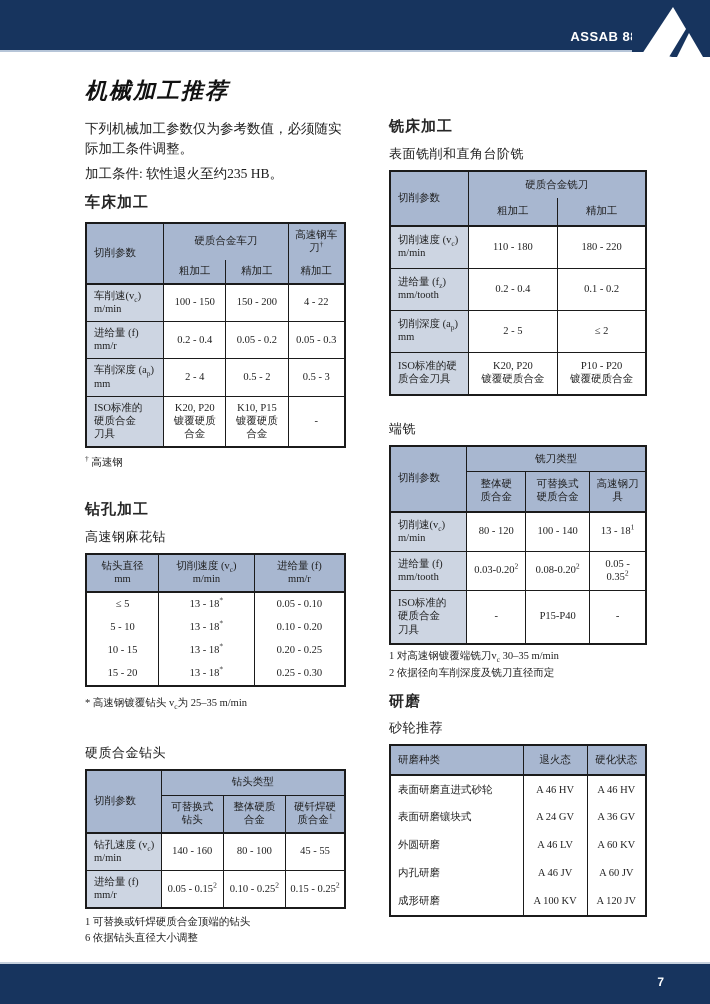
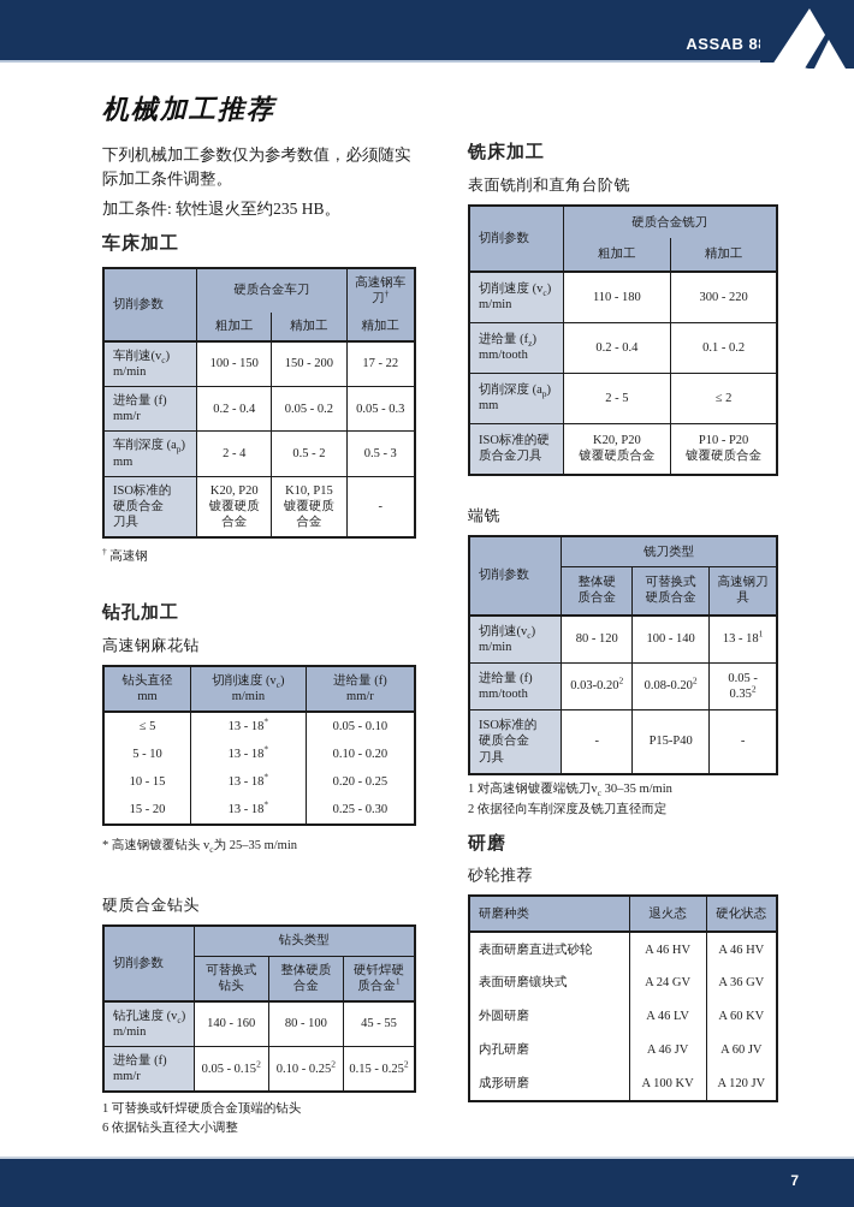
  ASSAB 8
  机械加工推荐
  下列机械加工参数仅为参考数值，必须随实际加工条件调整。
  加工条件: 软性退火至约235 HB。
  车床加工
  切削参数	硬质合金车刀	高速钢车刀†
  粗加工	精加工	精加工
- 车削速(vc)m/min	100 - 150	150 - 200	4 - 22
+ 车削速(vc)m/min	100 - 150	150 - 200	17 - 22
  进给量 (f)mm/r	0.2 - 0.4	0.05 - 0.2	0.05 - 0.3
  车削深度 (ap)mm	2 - 4	0.5 - 2	0.5 - 3
  ISO标准的硬质合金刀具	K20, P20镀覆硬质合金	K10, P15镀覆硬质合金	-
  † 高速钢
  钻孔加工
  高速钢麻花钻
  钻头直径mm	切削速度 (vc)m/min	进给量 (f)mm/r
  ≤ 5	13 - 18*	0.05 - 0.10
  5 - 10	13 - 18*	0.10 - 0.20
  10 - 15	13 - 18*	0.20 - 0.25
  15 - 20	13 - 18*	0.25 - 0.30
  * 高速钢镀覆钻头 vc为 25–35 m/min
  硬质合金钻头
  切削参数	钻头类型
  可替换式钻头	整体硬质合金	硬钎焊硬质合金1
  钻孔速度 (vc)m/min	140 - 160	80 - 100	45 - 55
  进给量 (f)mm/r	0.05 - 0.152	0.10 - 0.252	0.15 - 0.252
  1 可替换或钎焊硬质合金顶端的钻头
  6 依据钻头直径大小调整
  铣床加工
  表面铣削和直角台阶铣
  切削参数	硬质合金铣刀
  粗加工	精加工
- 切削速度 (vc)m/min	110 - 180	180 - 220
+ 切削速度 (vc)m/min	110 - 180	300 - 220
  进给量 (fz)mm/tooth	0.2 - 0.4	0.1 - 0.2
  切削深度 (ap)mm	2 - 5	≤ 2
  ISO标准的硬质合金刀具	K20, P20镀覆硬质合金	P10 - P20镀覆硬质合金
  端铣
  切削参数	铣刀类型
  整体硬质合金	可替换式硬质合金	高速钢刀具
  切削速(vc)m/min	80 - 120	100 - 140	13 - 181
  进给量 (f)mm/tooth	0.03-0.202	0.08-0.202	0.05 - 0.352
  ISO标准的硬质合金刀具	-	P15-P40	-
  1 对高速钢镀覆端铣刀vc 30–35 m/min
  2 依据径向车削深度及铣刀直径而定
  研磨
  砂轮推荐
  研磨种类	退火态	硬化状态
  表面研磨直进式砂轮	A 46 HV	A 46 HV
  表面研磨镶块式	A 24 GV	A 36 GV
  外圆研磨	A 46 LV	A 60 KV
  内孔研磨	A 46 JV	A 60 JV
  成形研磨	A 100 KV	A 120 JV
  7
